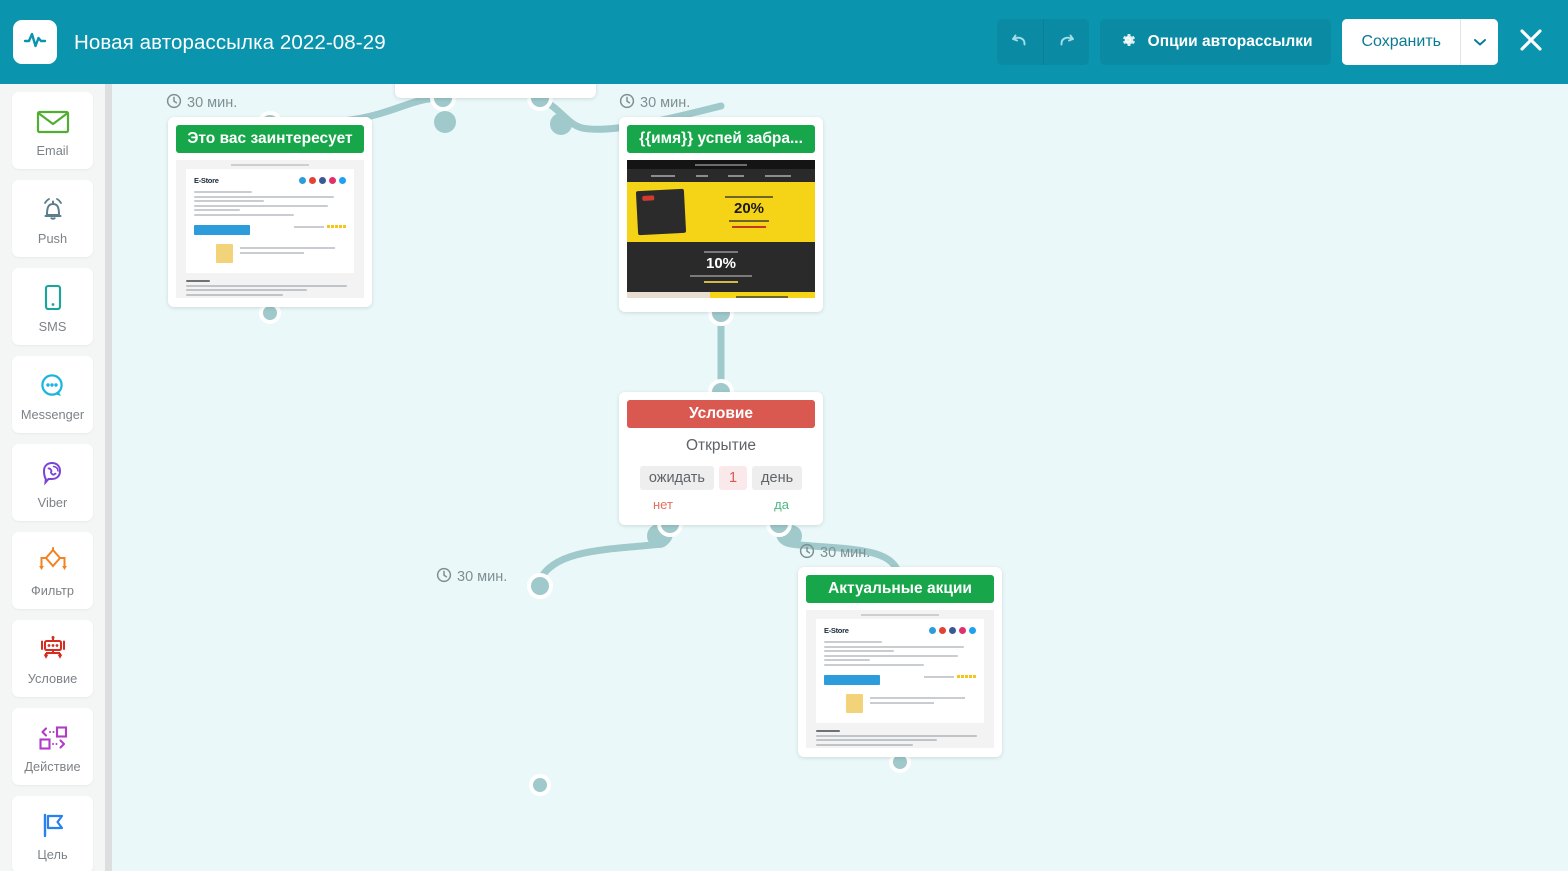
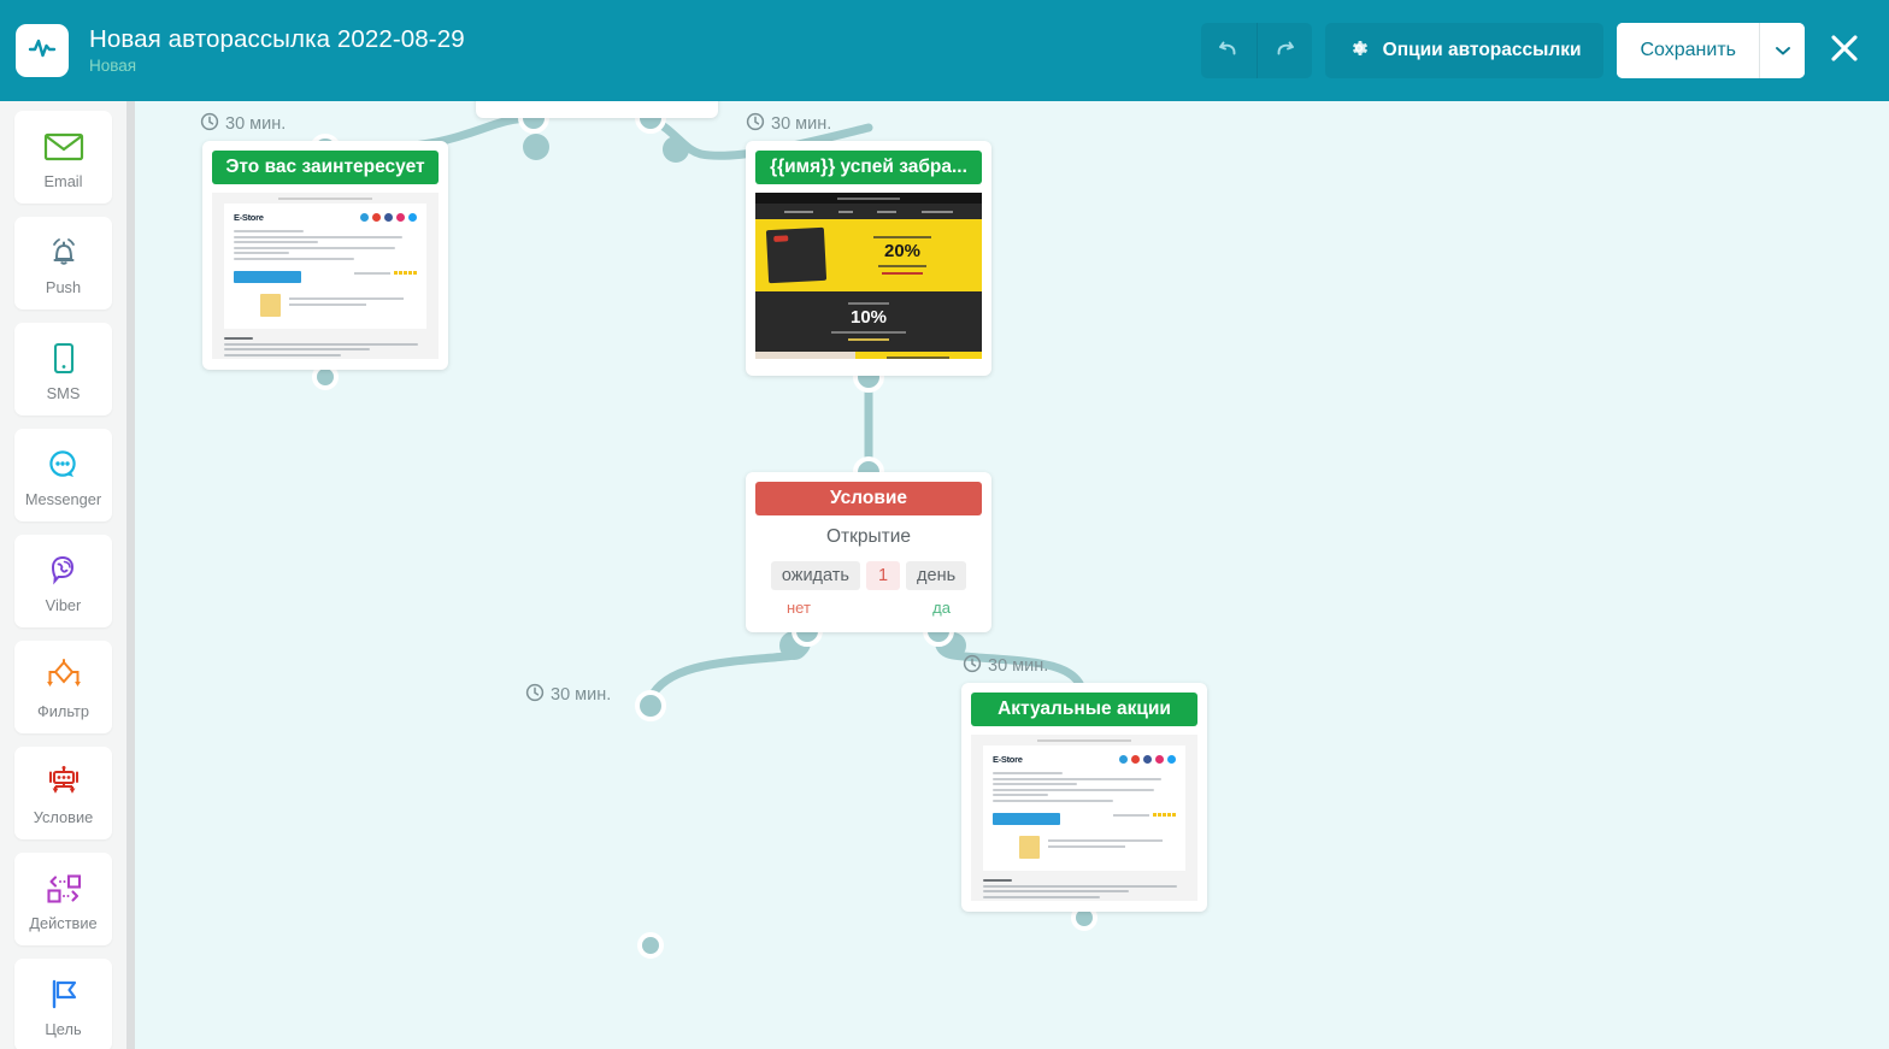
  Новая авторассылка 2022-08-29
+ Новая
  Опции авторассылки
  Сохранить
  Email
  Push
  SMS
  Messenger
  Viber
  Фильтр
  Условие
  Действие
  Цель
  30 мин.
  Это вас заинтересует
  E-Store
  30 мин.
  {{имя}} успей забра...
  20%
  10%
  Условие
  Открытие
  ожидать
  1
  день
  нет
  да
  30 мин.
  30 мин.
  Актуальные акции
  E-Store
